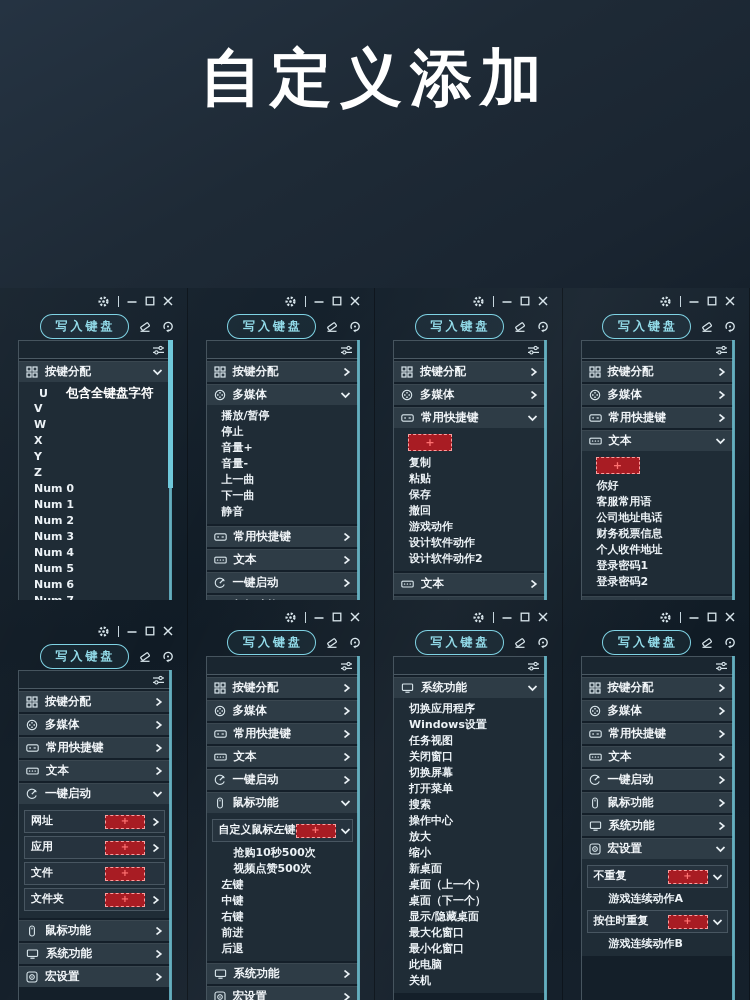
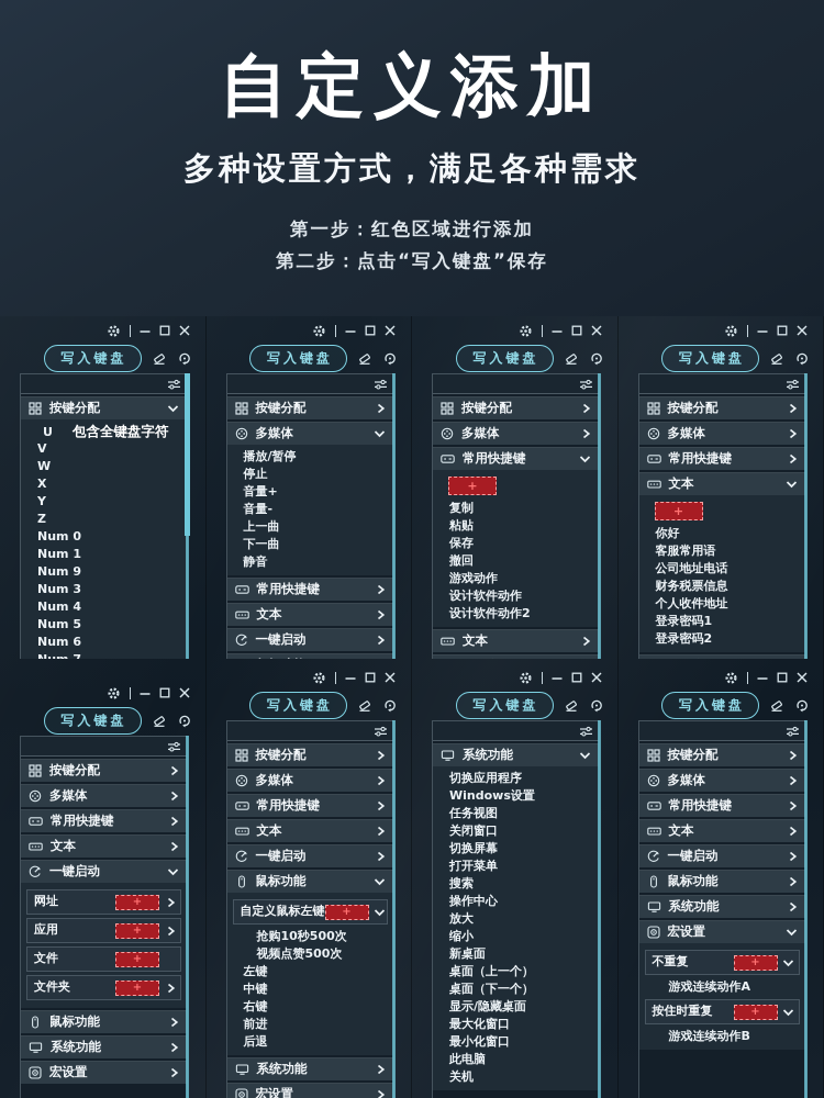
  自定义添加
+ 多种设置方式，满足各种需求
+ 第一步：红色区域进行添加
+ 第二步：点击“写入键盘”保存
  写入键盘
  按键分配
  U 包含全键盘字符
  V
  W
  X
  Y
  Z
  Num 0
  Num 1
- Num 2
+ Num 9
  Num 3
  Num 4
  Num 5
  Num 6
  写入键盘
  按键分配
  多媒体
  播放/暂停
  停止
  音量+
  音量-
  上一曲
  下一曲
  静音
  常用快捷键
  文本
  一键启动
  写入键盘
  按键分配
  多媒体
  常用快捷键
  +
  复制
  粘贴
  保存
  撤回
  游戏动作
  设计软件动作
  设计软件动作2
  文本
  写入键盘
  按键分配
  多媒体
  常用快捷键
  文本
  +
  你好
  客服常用语
  公司地址电话
  财务税票信息
  个人收件地址
  登录密码1
  登录密码2
  写入键盘
  按键分配
  多媒体
  常用快捷键
  文本
  一键启动
  网址
  +
  应用
  +
  文件
  +
  文件夹
  +
  鼠标功能
  系统功能
  宏设置
  写入键盘
  按键分配
  多媒体
  常用快捷键
  文本
  一键启动
  鼠标功能
  自定义鼠标左键
  +
  抢购10秒500次
  视频点赞500次
  左键
  中键
  右键
  前进
  后退
  系统功能
  宏设置
  写入键盘
  系统功能
  切换应用程序
  Windows设置
  任务视图
  关闭窗口
  切换屏幕
  打开菜单
  搜索
  操作中心
  放大
  缩小
  新桌面
  桌面（上一个）
  桌面（下一个）
  显示/隐藏桌面
  最大化窗口
  最小化窗口
  此电脑
  关机
  写入键盘
  按键分配
  多媒体
  常用快捷键
  文本
  一键启动
  鼠标功能
  系统功能
  宏设置
  不重复
  +
  游戏连续动作A
  按住时重复
  +
  游戏连续动作B
